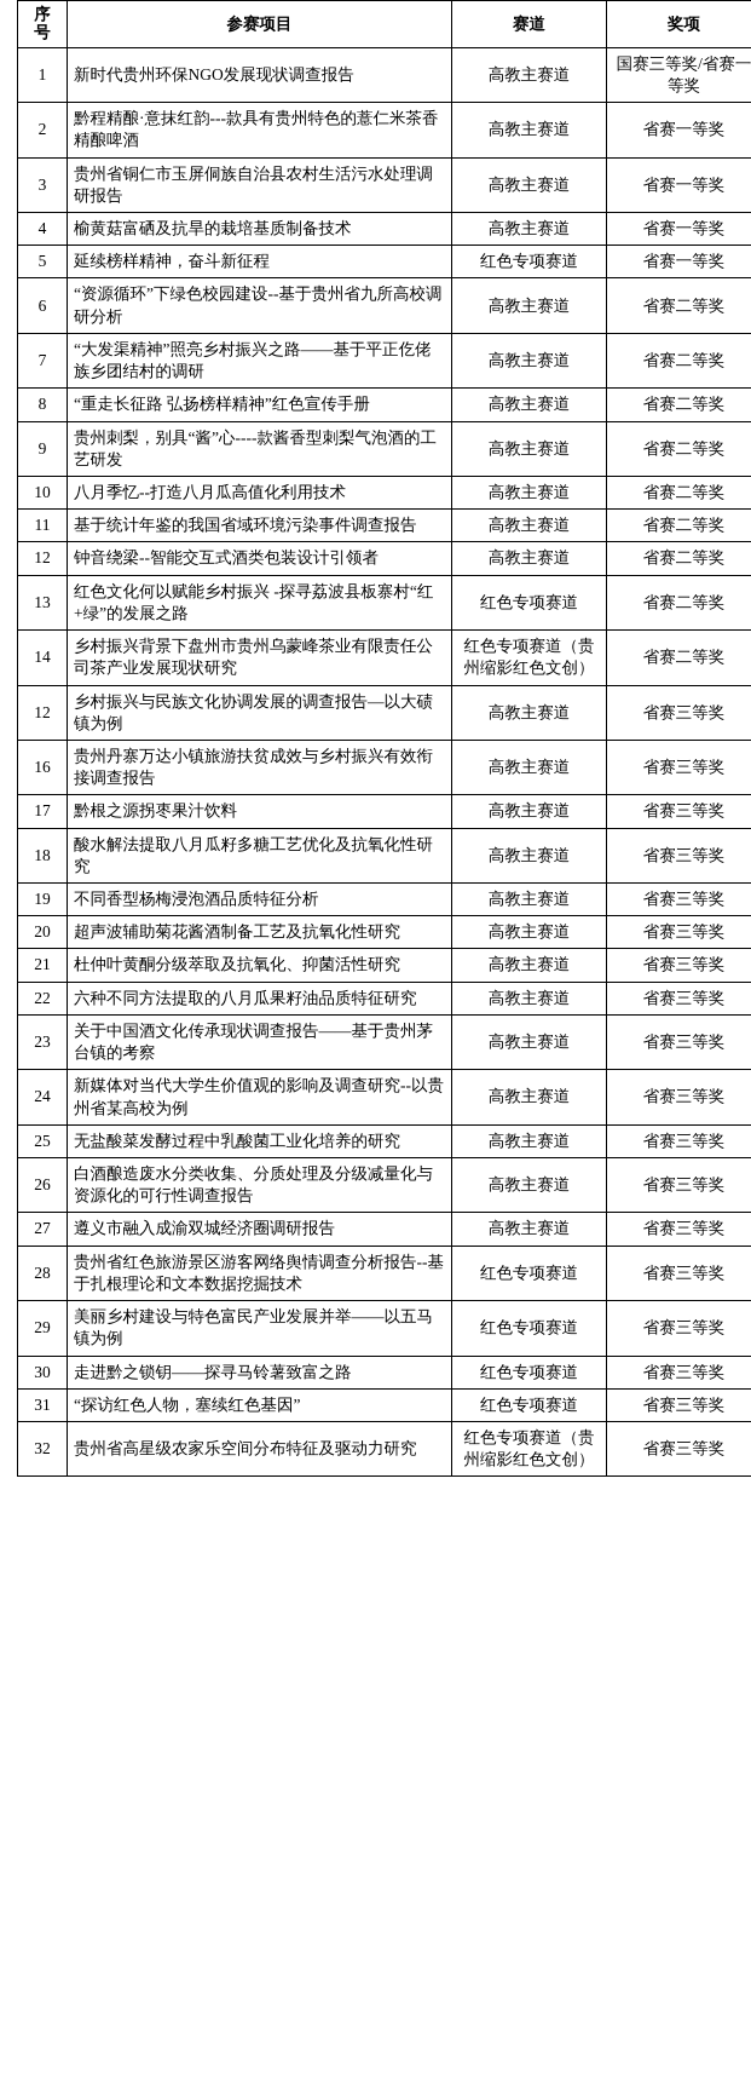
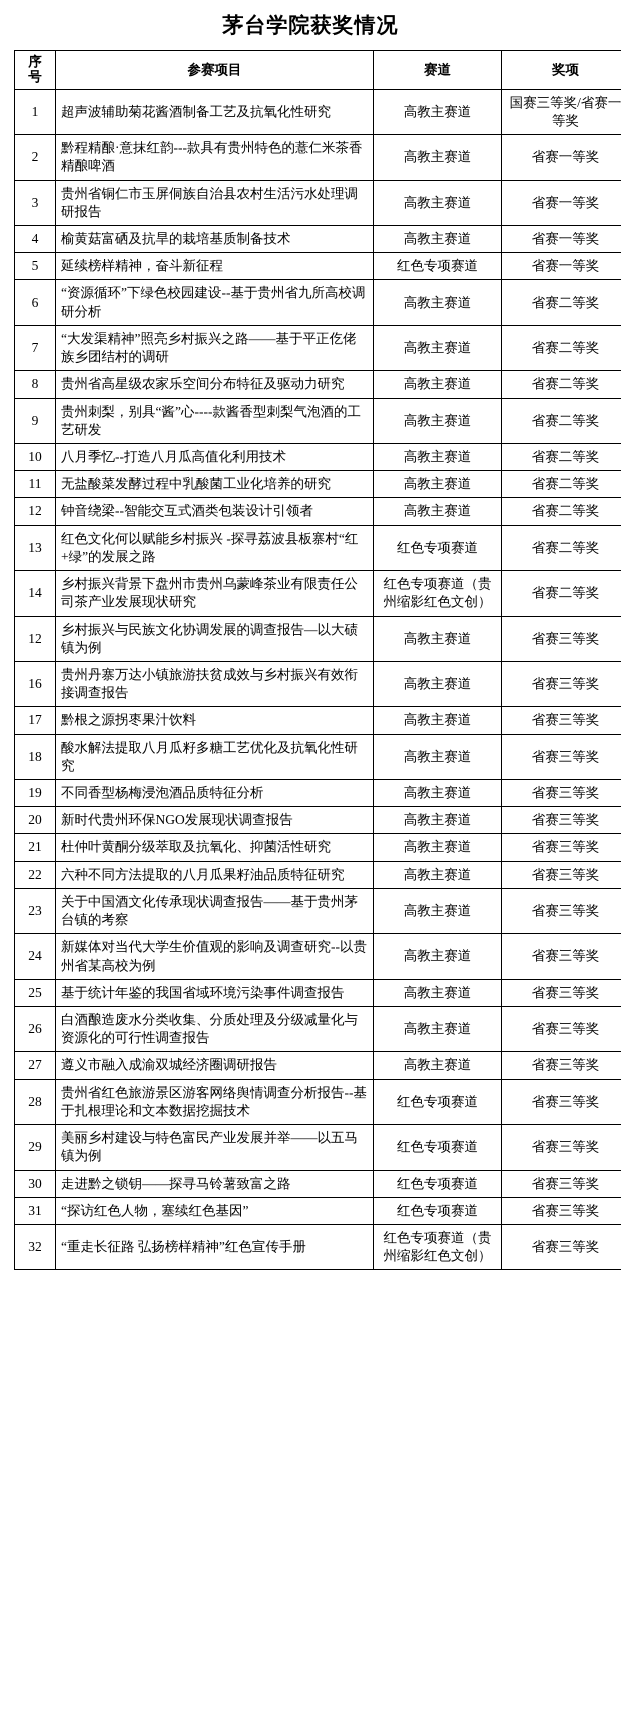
+ 茅台学院获奖情况
  序 号	参赛项目	赛道	奖项
- 1	新时代贵州环保NGO发展现状调查报告	高教主赛道	国赛三等奖/省赛一等奖
+ 1	超声波辅助菊花酱酒制备工艺及抗氧化性研究	高教主赛道	国赛三等奖/省赛一等奖
  2	黔程精酿·意抹红韵---款具有贵州特色的薏仁米茶香精酿啤酒	高教主赛道	省赛一等奖
  3	贵州省铜仁市玉屏侗族自治县农村生活污水处理调研报告	高教主赛道	省赛一等奖
  4	榆黄菇富硒及抗旱的栽培基质制备技术	高教主赛道	省赛一等奖
  5	延续榜样精神，奋斗新征程	红色专项赛道	省赛一等奖
  6	“资源循环”下绿色校园建设--基于贵州省九所高校调研分析	高教主赛道	省赛二等奖
  7	“大发渠精神”照亮乡村振兴之路——基于平正仡佬族乡团结村的调研	高教主赛道	省赛二等奖
- 8	“重走长征路 弘扬榜样精神”红色宣传手册	高教主赛道	省赛二等奖
+ 8	贵州省高星级农家乐空间分布特征及驱动力研究	高教主赛道	省赛二等奖
  9	贵州刺梨，别具“酱”心----款酱香型刺梨气泡酒的工艺研发	高教主赛道	省赛二等奖
  10	八月季忆--打造八月瓜高值化利用技术	高教主赛道	省赛二等奖
- 11	基于统计年鉴的我国省域环境污染事件调查报告	高教主赛道	省赛二等奖
+ 11	无盐酸菜发酵过程中乳酸菌工业化培养的研究	高教主赛道	省赛二等奖
  12	钟音绕梁--智能交互式酒类包装设计引领者	高教主赛道	省赛二等奖
  13	红色文化何以赋能乡村振兴 -探寻荔波县板寨村“红+绿”的发展之路	红色专项赛道	省赛二等奖
  14	乡村振兴背景下盘州市贵州乌蒙峰茶业有限责任公司茶产业发展现状研究	红色专项赛道（贵州缩影红色文创）	省赛二等奖
  12	乡村振兴与民族文化协调发展的调查报告—以大碛镇为例	高教主赛道	省赛三等奖
  16	贵州丹寨万达小镇旅游扶贫成效与乡村振兴有效衔接调查报告	高教主赛道	省赛三等奖
  17	黔根之源拐枣果汁饮料	高教主赛道	省赛三等奖
  18	酸水解法提取八月瓜籽多糖工艺优化及抗氧化性研究	高教主赛道	省赛三等奖
  19	不同香型杨梅浸泡酒品质特征分析	高教主赛道	省赛三等奖
- 20	超声波辅助菊花酱酒制备工艺及抗氧化性研究	高教主赛道	省赛三等奖
+ 20	新时代贵州环保NGO发展现状调查报告	高教主赛道	省赛三等奖
  21	杜仲叶黄酮分级萃取及抗氧化、抑菌活性研究	高教主赛道	省赛三等奖
  22	六种不同方法提取的八月瓜果籽油品质特征研究	高教主赛道	省赛三等奖
  23	关于中国酒文化传承现状调查报告——基于贵州茅台镇的考察	高教主赛道	省赛三等奖
  24	新媒体对当代大学生价值观的影响及调查研究--以贵州省某高校为例	高教主赛道	省赛三等奖
- 25	无盐酸菜发酵过程中乳酸菌工业化培养的研究	高教主赛道	省赛三等奖
+ 25	基于统计年鉴的我国省域环境污染事件调查报告	高教主赛道	省赛三等奖
  26	白酒酿造废水分类收集、分质处理及分级减量化与资源化的可行性调查报告	高教主赛道	省赛三等奖
  27	遵义市融入成渝双城经济圈调研报告	高教主赛道	省赛三等奖
  28	贵州省红色旅游景区游客网络舆情调查分析报告--基于扎根理论和文本数据挖掘技术	红色专项赛道	省赛三等奖
  29	美丽乡村建设与特色富民产业发展并举——以五马镇为例	红色专项赛道	省赛三等奖
  30	走进黔之锁钥——探寻马铃薯致富之路	红色专项赛道	省赛三等奖
  31	“探访红色人物，塞续红色基因”	红色专项赛道	省赛三等奖
- 32	贵州省高星级农家乐空间分布特征及驱动力研究	红色专项赛道（贵州缩影红色文创）	省赛三等奖
+ 32	“重走长征路 弘扬榜样精神”红色宣传手册	红色专项赛道（贵州缩影红色文创）	省赛三等奖
